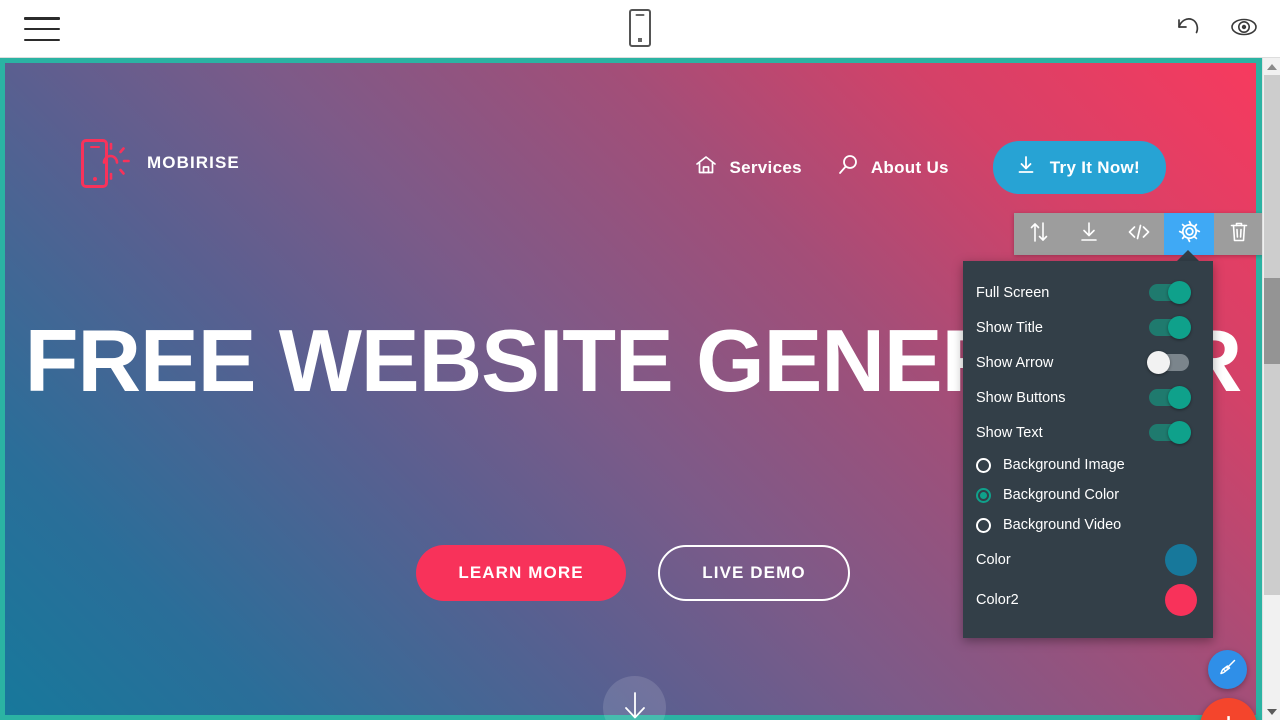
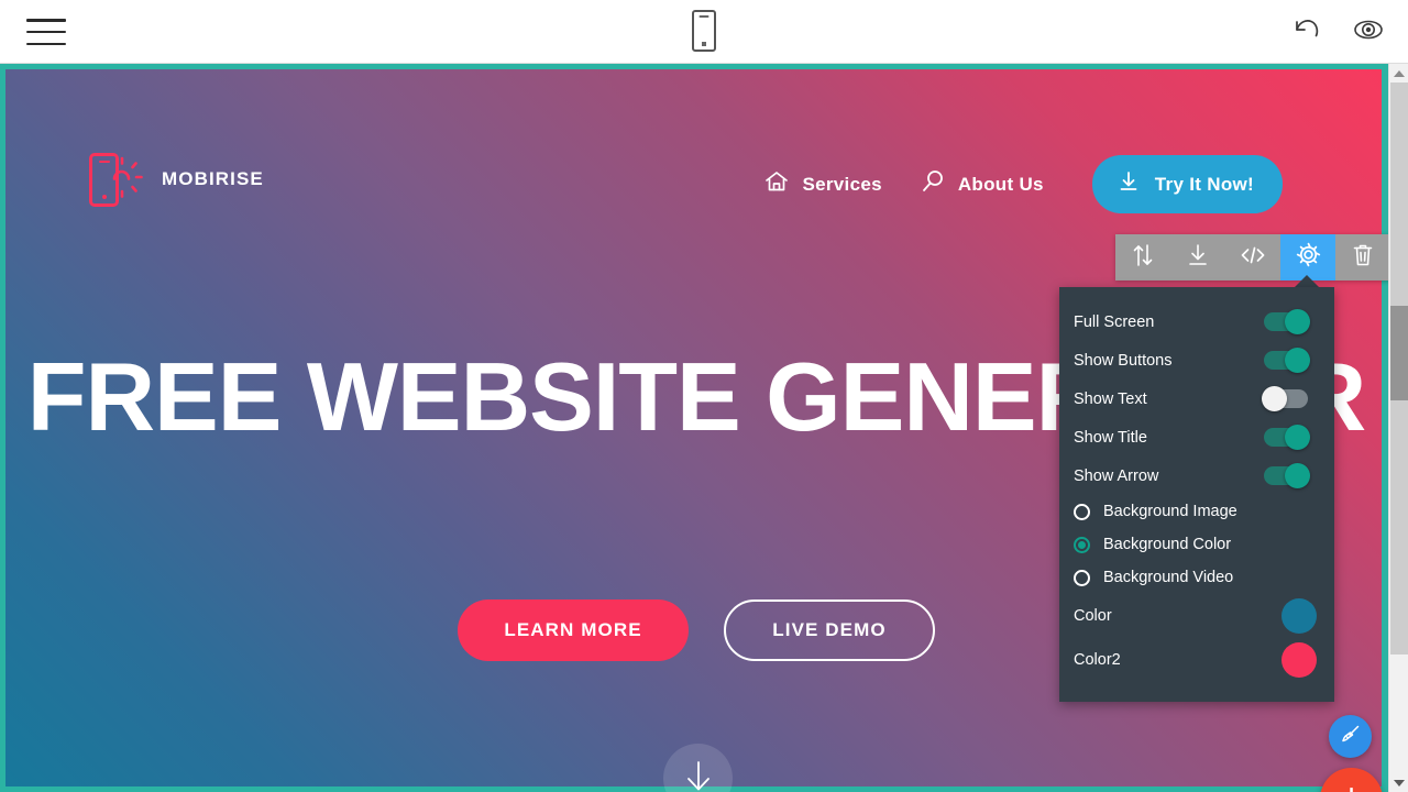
  MOBIRISE
  Services
  About Us
  Try It Now!
  FREE WEBSITE GENE
  LEARN MORE
  LIVE DEMO
  Full Screen
- Show Title
+ Show Buttons
- Show Arrow
+ Show Text
- Show Buttons
+ Show Title
- Show Text
+ Show Arrow
  Background Image
  Background Color
  Background Video
  Color
  Color2
